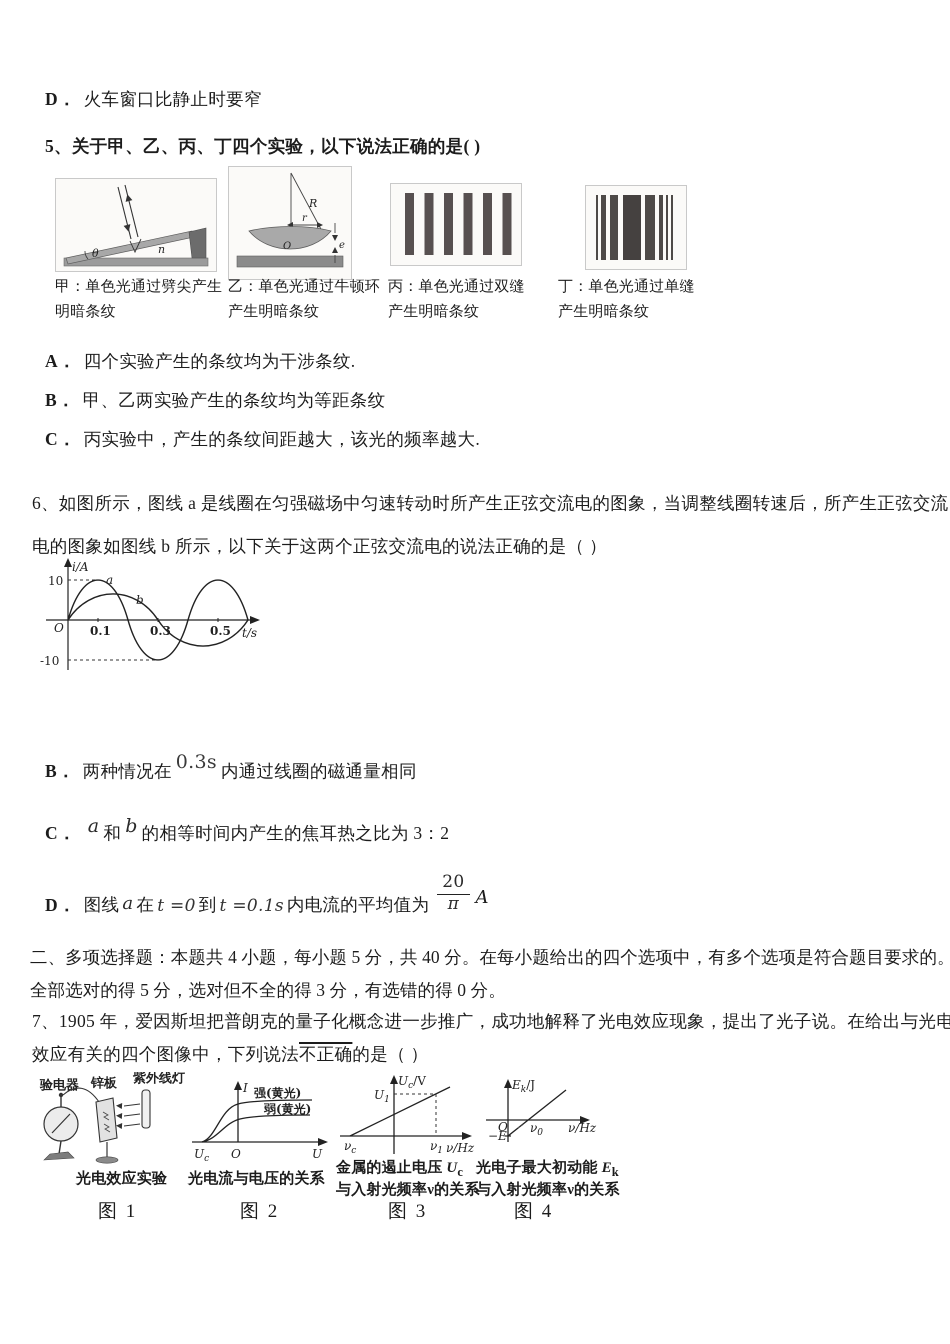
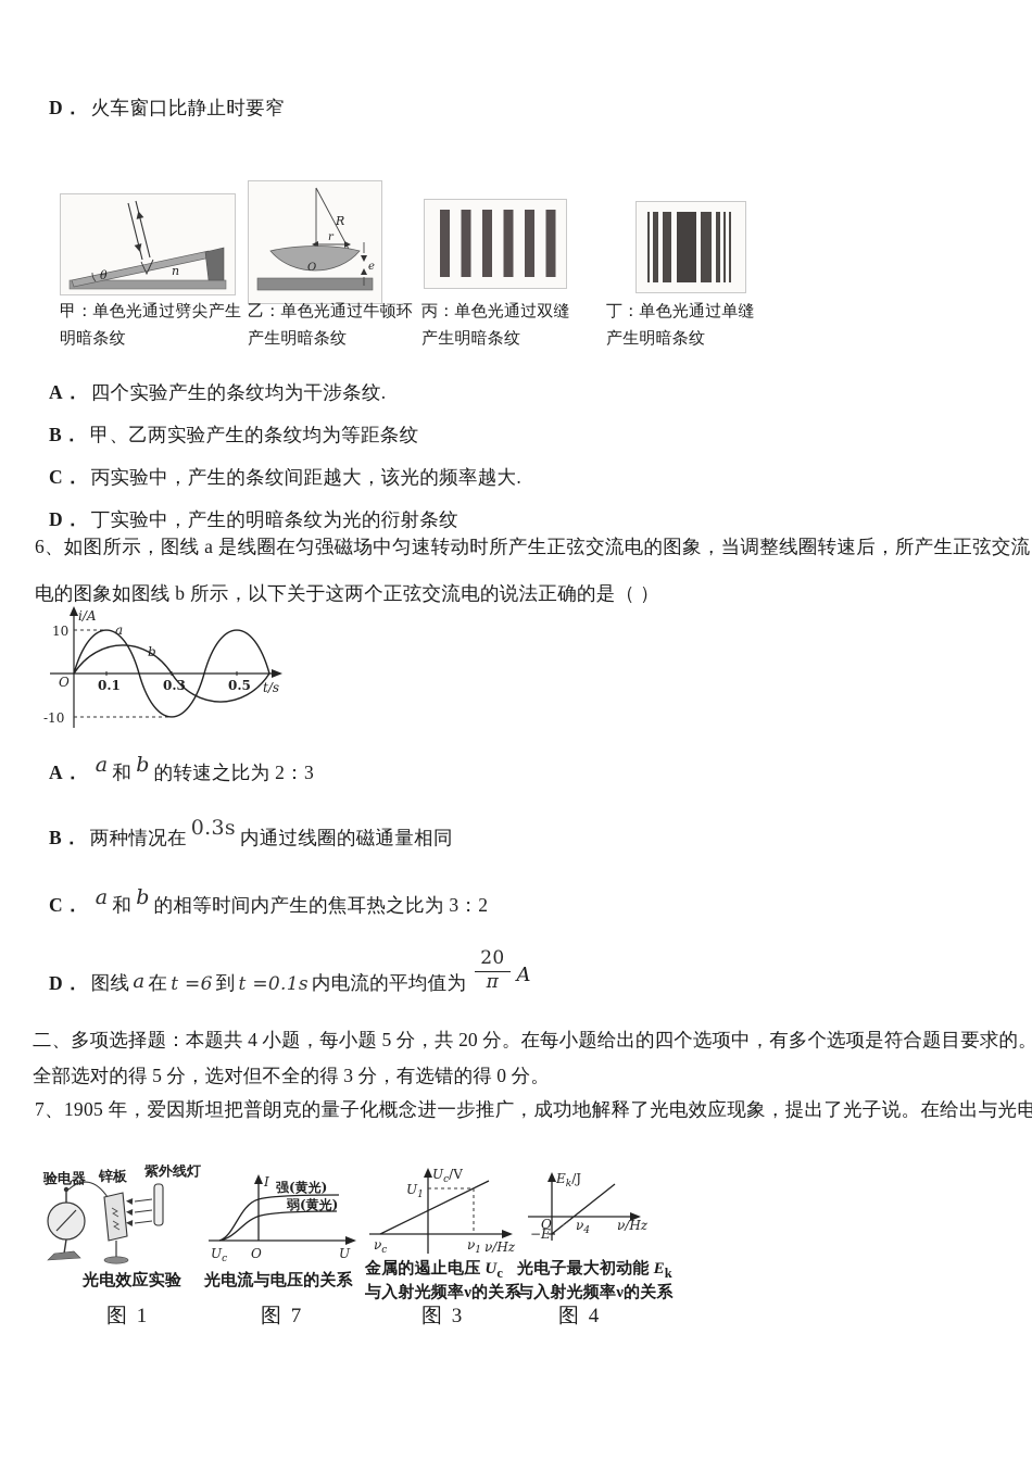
  D． 火车窗口比静止时要窄
- 5、关于甲、乙、丙、丁四个实验，以下说法正确的是( )
  θ
  n
  R
  r
  O
  e
  甲：单色光通过劈尖产生
  明暗条纹
  乙：单色光通过牛顿环
  产生明暗条纹
  丙：单色光通过双缝
  产生明暗条纹
  丁：单色光通过单缝
  产生明暗条纹
  A． 四个实验产生的条纹均为干涉条纹.
  B． 甲、乙两实验产生的条纹均为等距条纹
  C． 丙实验中，产生的条纹间距越大，该光的频率越大.
+ D． 丁实验中，产生的明暗条纹为光的衍射条纹
  6、如图所示，图线 a 是线圈在匀强磁场中匀速转动时所产生正弦交流电的图象，当调整线圈转速后，所产生正弦交流
  电的图象如图线 b 所示，以下关于这两个正弦交流电的说法正确的是（ ）
  i/A
  t/s
  O
  10
  -10
  0.1
  0.3
  0.5
  a
  b
+ A． a 和 b 的转速之比为 2：3
  B． 两种情况在 0.3s 内通过线圈的磁通量相同
  C． a 和 b 的相等时间内产生的焦耳热之比为 3：2
- D． 图线 a 在 t =0 到 t =0.1s 内电流的平均值为
+ D． 图线 a 在 t =6 到 t =0.1s 内电流的平均值为
  20
  π
  A
- 二、多项选择题：本题共 4 小题，每小题 5 分，共 40 分。在每小题给出的四个选项中，有多个选项是符合题目要求的。
+ 二、多项选择题：本题共 4 小题，每小题 5 分，共 20 分。在每小题给出的四个选项中，有多个选项是符合题目要求的。
  全部选对的得 5 分，选对但不全的得 3 分，有选错的得 0 分。
  7、1905 年，爱因斯坦把普朗克的量子化概念进一步推广，成功地解释了光电效应现象，提出了光子说。在给出与光电
- 效应有关的四个图像中，下列说法不正确的是（ ）
  验电器
  锌板
  紫外线灯
  I
  强(黄光)
  弱(黄光)
  Uc
  O
  U
  Uc /V
  U1
  νc
  ν1
  ν/Hz
  Ek /J
  O
- ν0
+ ν4
  ν/Hz
  −E
  光电效应实验
  图 1
  光电流与电压的关系
- 图 2
+ 图 7
  金属的遏止电压 Uc
  与入射光频率ν的关系
  图 3
  光电子最大初动能 Ek
  与入射光频率ν的关系
  图 4
